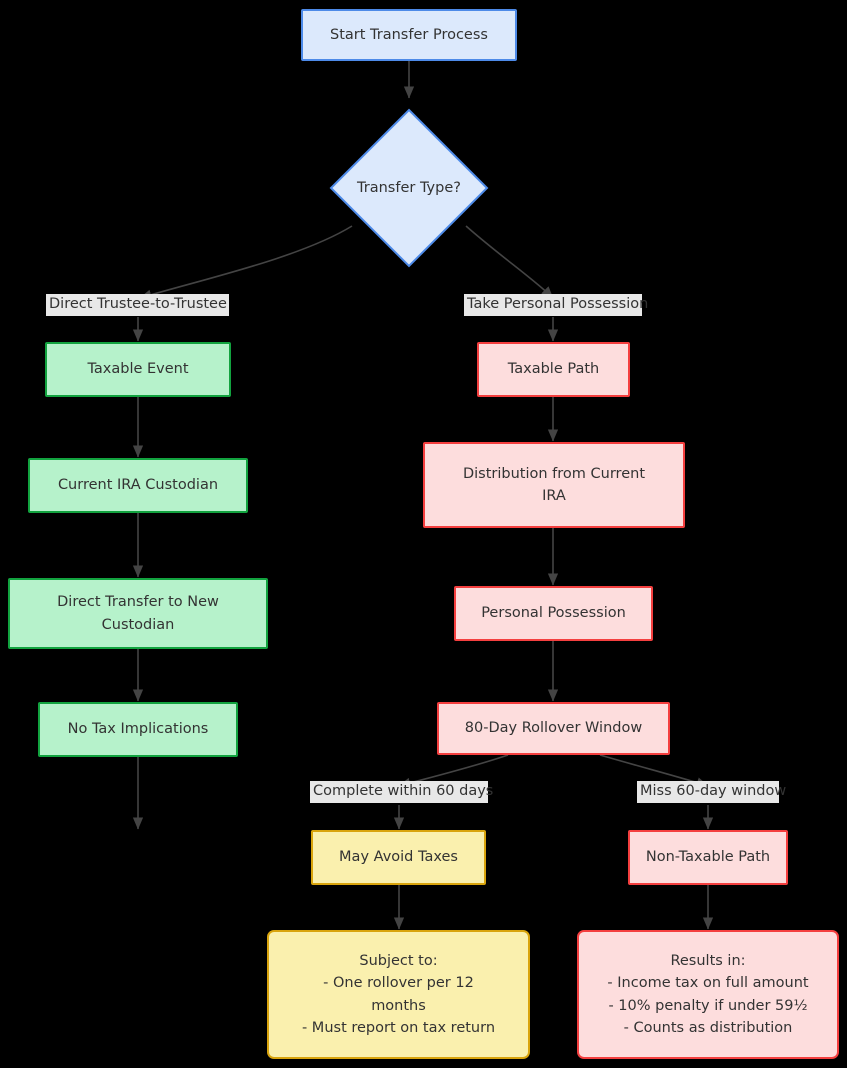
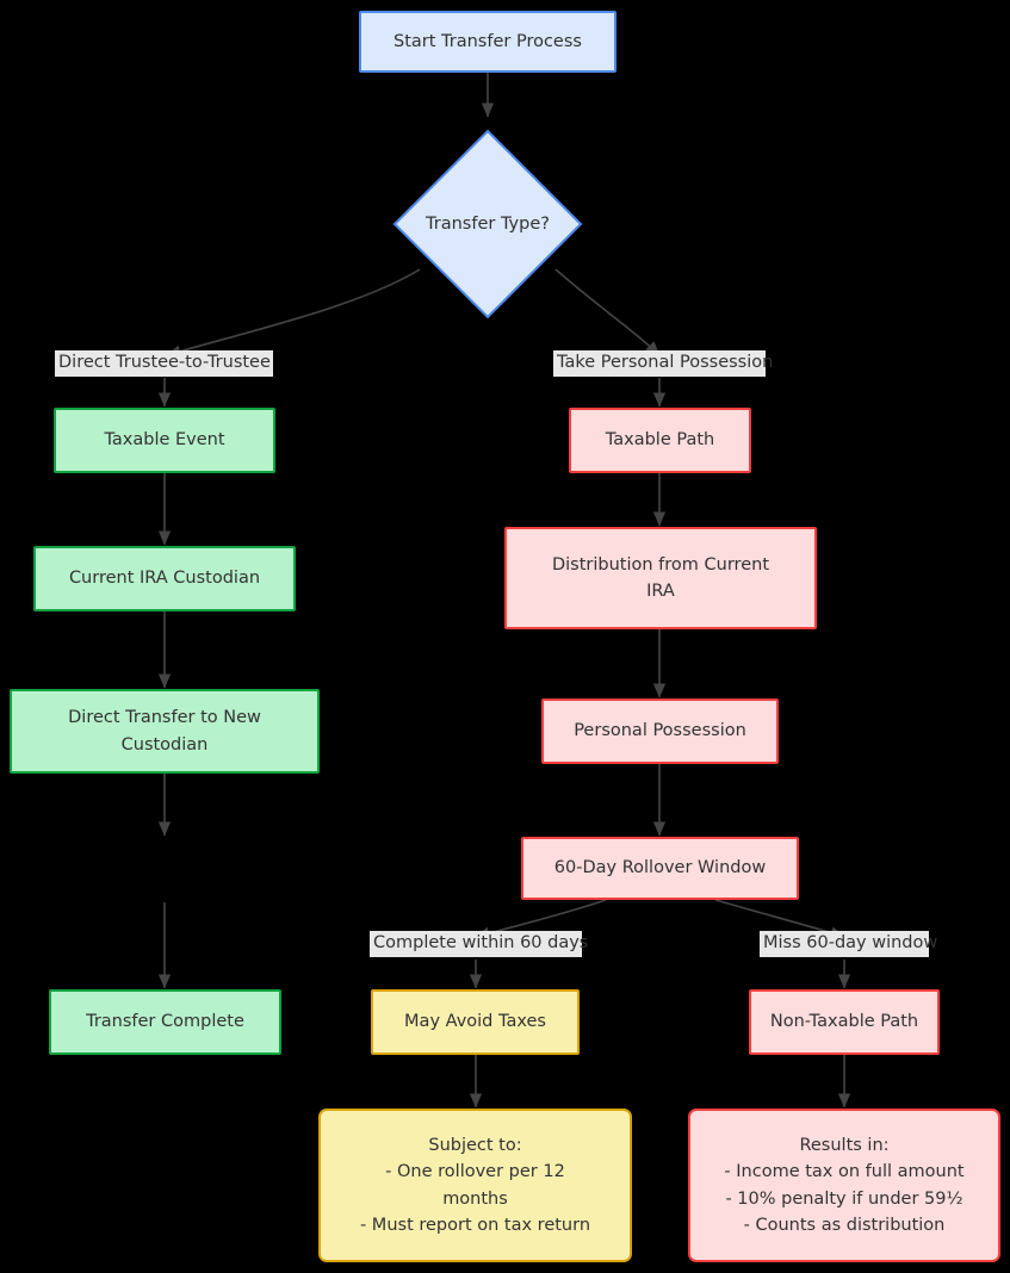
  Start Transfer Process
  Transfer Type?
  Direct Trustee-to-Trustee
  Take Personal Possession
  Taxable Event
  Taxable Path
  Current IRA Custodian
  Distribution from Current
  IRA
  Direct Transfer to New
  Custodian
  Personal Possession
- No Tax Implications
- 80-Day Rollover Window
+ 60-Day Rollover Window
+ Transfer Complete
  Complete within 60 days
  Miss 60-day window
  May Avoid Taxes
  Non-Taxable Path
  Subject to:
  - One rollover per 12
  months
  - Must report on tax return
  Results in:
  - Income tax on full amount
  - 10% penalty if under 59½
  - Counts as distribution
